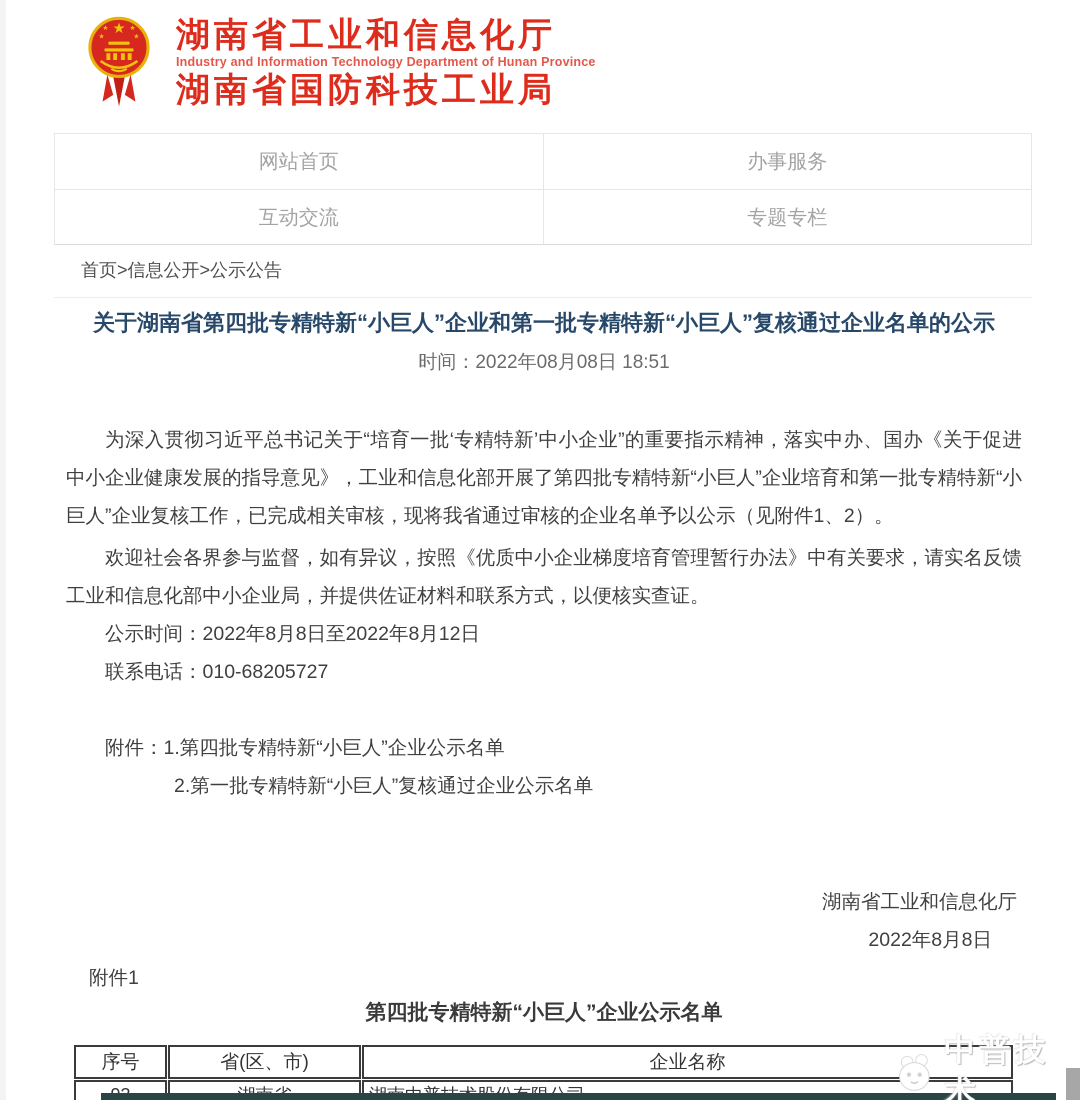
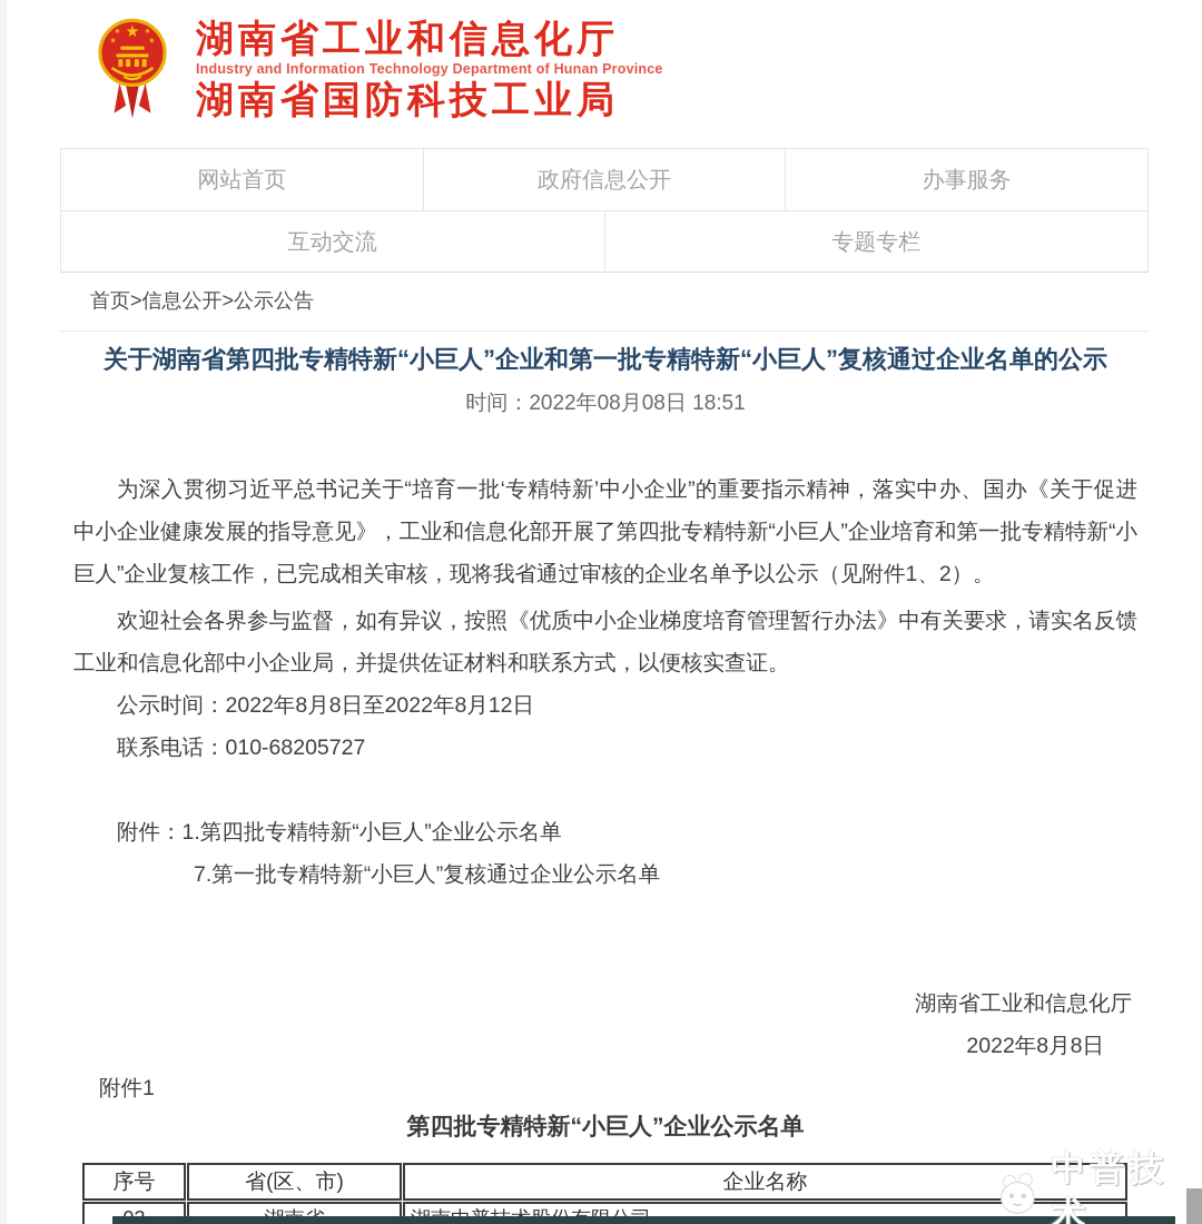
  ★
  湖南省工业和信息化厅
  Industry and Information Technology Department of Hunan Province
  湖南省国防科技工业局
  网站首页
+ 政府信息公开
  办事服务
  互动交流
  专题专栏
  首页>信息公开>公示公告
  关于湖南省第四批专精特新“小巨人”企业和第一批专精特新“小巨人”复核通过企业名单的公示
  时间：2022年08月08日 18:51
  为深入贯彻习近平总书记关于“培育一批‘专精特新’中小企业”的重要指示精神，落实中办、国办《关于促进中小企业健康发展的指导意见》，工业和信息化部开展了第四批专精特新“小巨人”企业培育和第一批专精特新“小巨人”企业复核工作，已完成相关审核，现将我省通过审核的企业名单予以公示（见附件1、2）。
  欢迎社会各界参与监督，如有异议，按照《优质中小企业梯度培育管理暂行办法》中有关要求，请实名反馈工业和信息化部中小企业局，并提供佐证材料和联系方式，以便核实查证。
  公示时间：2022年8月8日至2022年8月12日
  联系电话：010-68205727
  附件：1.第四批专精特新“小巨人”企业公示名单
- 2.第一批专精特新“小巨人”复核通过企业公示名单
+ 7.第一批专精特新“小巨人”复核通过企业公示名单
  湖南省工业和信息化厅
  2022年8月8日
  附件1
  第四批专精特新“小巨人”企业公示名单
  序号	省(区、市)	企业名称
  中普技术
